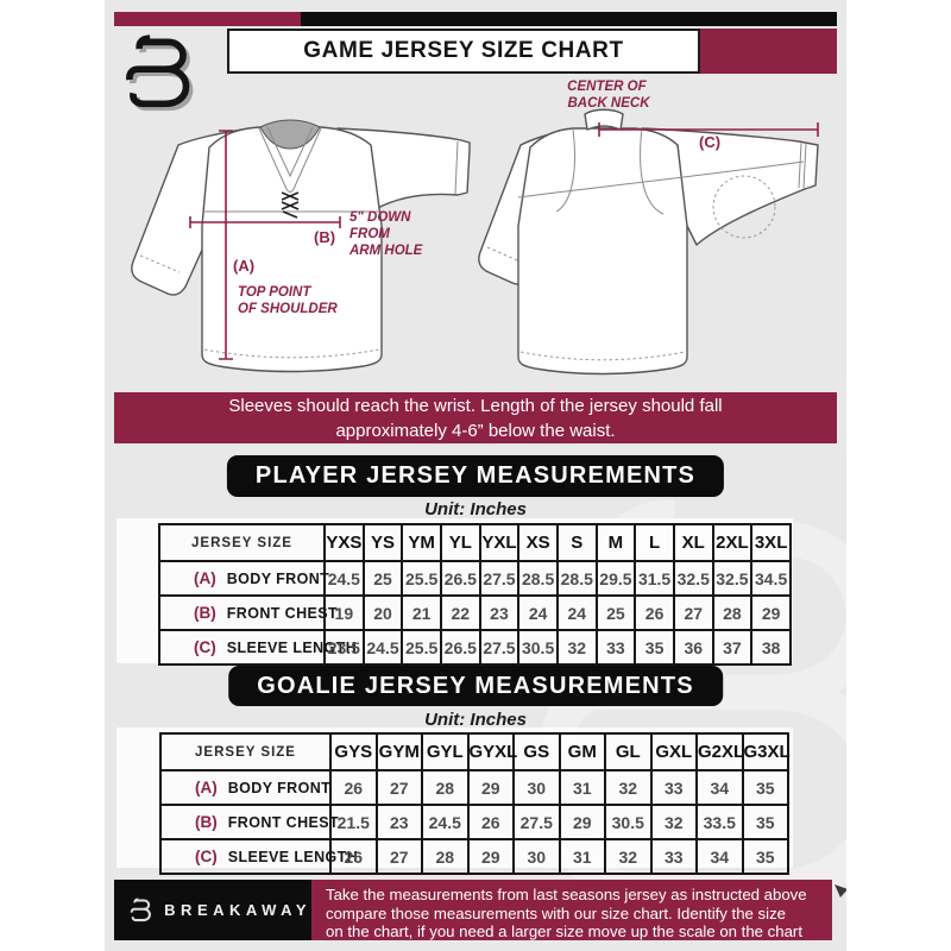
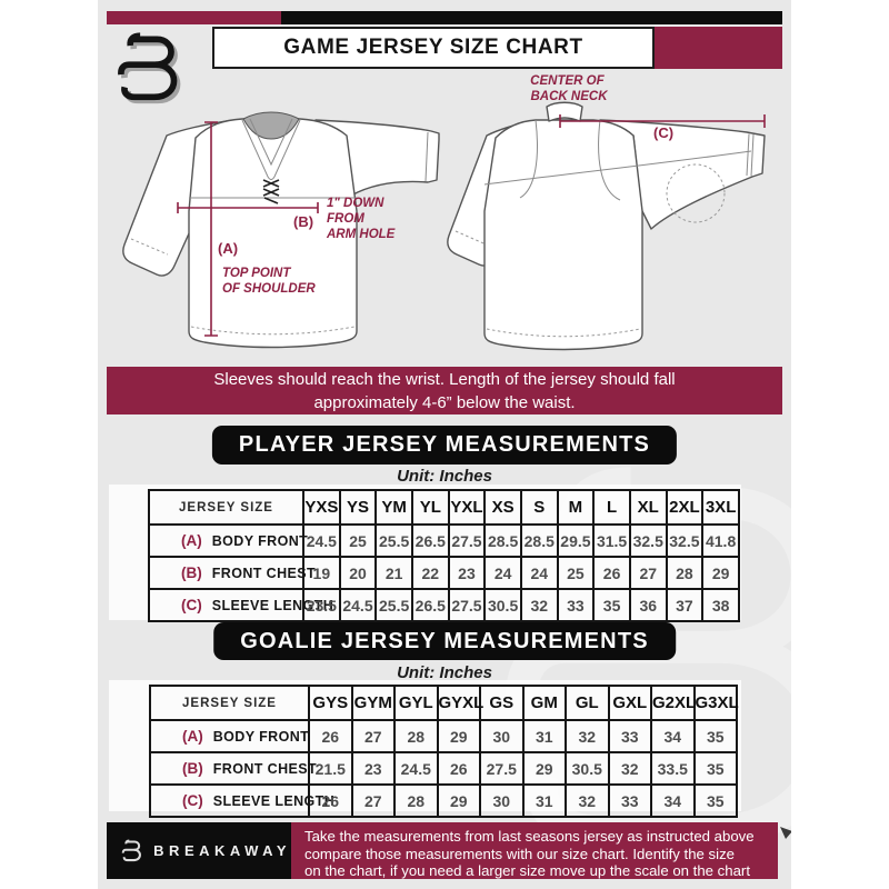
  GAME JERSEY SIZE CHART
  (A)
  TOP POINT OF SHOULDER
  (B)
- 5" DOWN FROM ARM HOLE
+ 1" DOWN FROM ARM HOLE
  (C)
  CENTER OF BACK NECK
  Sleeves should reach the wrist. Length of the jersey should fall
  approximately 4-6” below the waist.
  PLAYER JERSEY MEASUREMENTS
  Unit: Inches
  JERSEY SIZE	YXS	YS	YM	YL	YXL	XS	S	M	L	XL	2XL	3XL
- (A) BODY FRONT	24.5	25	25.5	26.5	27.5	28.5	28.5	29.5	31.5	32.5	32.5	34.5
+ (A) BODY FRONT	24.5	25	25.5	26.5	27.5	28.5	28.5	29.5	31.5	32.5	32.5	41.8
  (B) FRONT CHEST	19	20	21	22	23	24	24	25	26	27	28	29
  (C) SLEEVE LENGTH	23.5	24.5	25.5	26.5	27.5	30.5	32	33	35	36	37	38
  GOALIE JERSEY MEASUREMENTS
  Unit: Inches
  JERSEY SIZE	GYS	GYM	GYL	GYXL	GS	GM	GL	GXL	G2XL	G3XL
  (A) BODY FRONT	26	27	28	29	30	31	32	33	34	35
  (B) FRONT CHEST	21.5	23	24.5	26	27.5	29	30.5	32	33.5	35
  (C) SLEEVE LENGTH	26	27	28	29	30	31	32	33	34	35
  BREAKAWAY
  Take the measurements from last seasons jersey as instructed above
  compare those measurements with our size chart. Identify the size
  on the chart, if you need a larger size move up the scale on the chart
